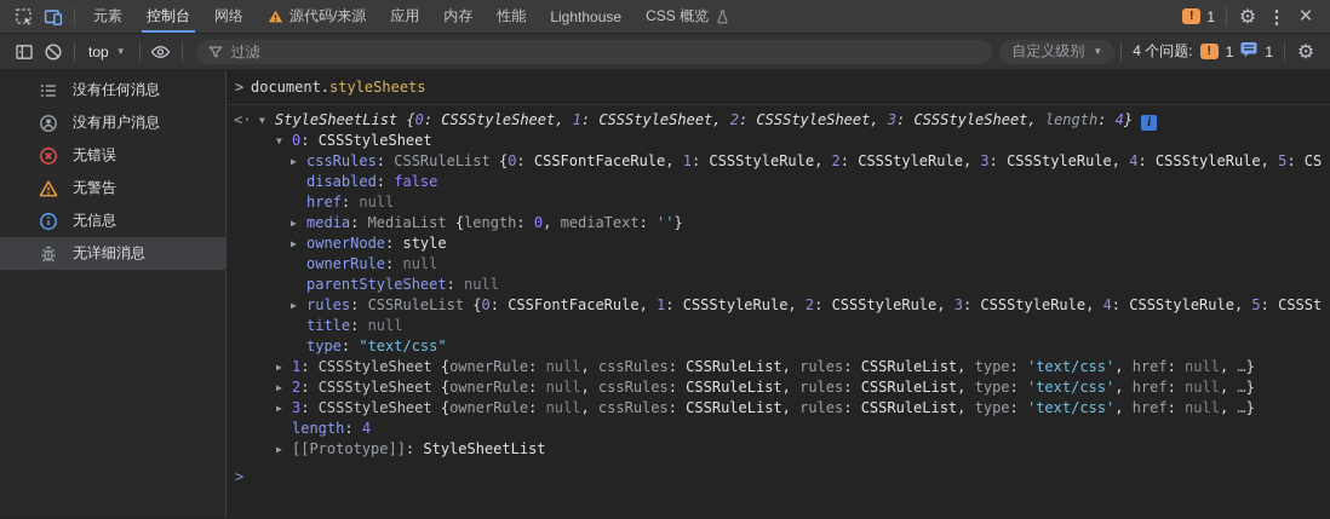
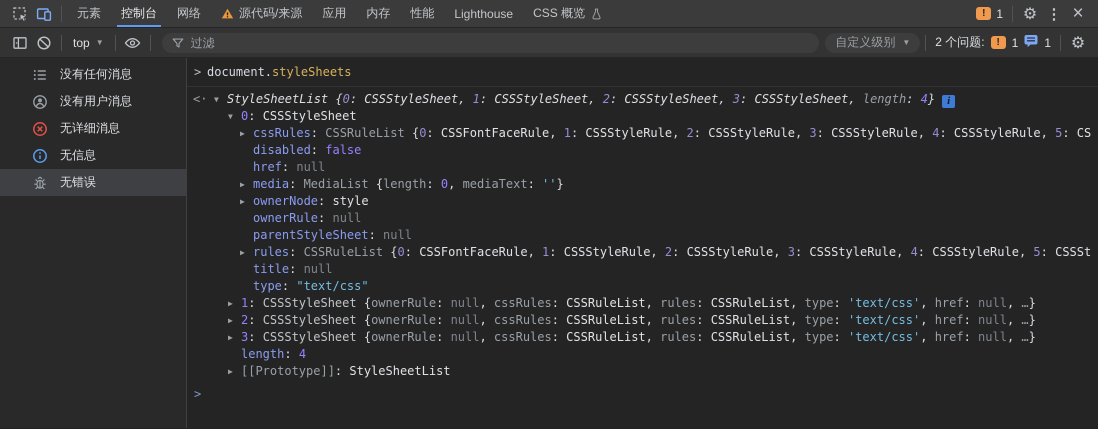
  元素
  控制台
  网络
  源代码/来源
  应用
  内存
  性能
  Lighthouse
  CSS 概览
  !
  1
  ⚙
  ⋮
  ×
  top
  ▼
  过滤
  自定义级别
  ▼
- 4 个问题:
+ 2 个问题:
  !
  1
  1
  ⚙
  没有任何消息
  没有用户消息
- 无错误
+ 无详细消息
- 无警告
  无信息
- 无详细消息
+ 无错误
  >
  document.styleSheets
  <·
  ▼ StyleSheetList {0: CSSStyleSheet, 1: CSSStyleSheet, 2: CSSStyleSheet, 3: CSSStyleSheet, length: 4} i
  ▼ 0: CSSStyleSheet
  ▶ cssRules: CSSRuleList {0: CSSFontFaceRule, 1: CSSStyleRule, 2: CSSStyleRule, 3: CSSStyleRule, 4: CSSStyleRule, 5: CS
  disabled: false
  href: null
  ▶ media: MediaList {length: 0, mediaText: ''}
  ▶ ownerNode: style
  ownerRule: null
  parentStyleSheet: null
  ▶ rules: CSSRuleList {0: CSSFontFaceRule, 1: CSSStyleRule, 2: CSSStyleRule, 3: CSSStyleRule, 4: CSSStyleRule, 5: CSSSt
  title: null
  type: "text/css"
  ▶ 1: CSSStyleSheet {ownerRule: null, cssRules: CSSRuleList, rules: CSSRuleList, type: 'text/css', href: null, …}
  ▶ 2: CSSStyleSheet {ownerRule: null, cssRules: CSSRuleList, rules: CSSRuleList, type: 'text/css', href: null, …}
  ▶ 3: CSSStyleSheet {ownerRule: null, cssRules: CSSRuleList, rules: CSSRuleList, type: 'text/css', href: null, …}
  length: 4
  ▶ [[Prototype]]: StyleSheetList
  >
